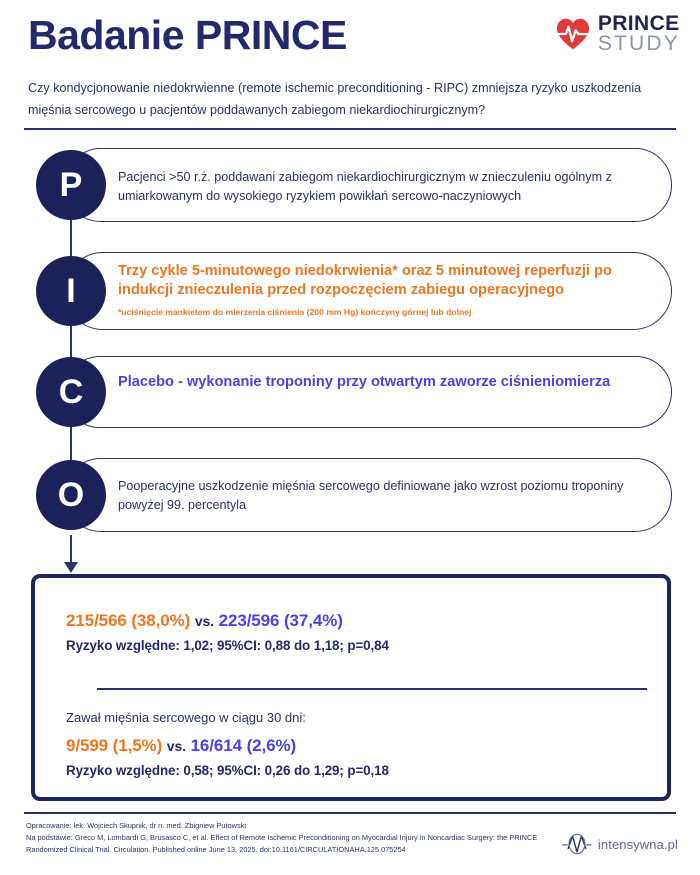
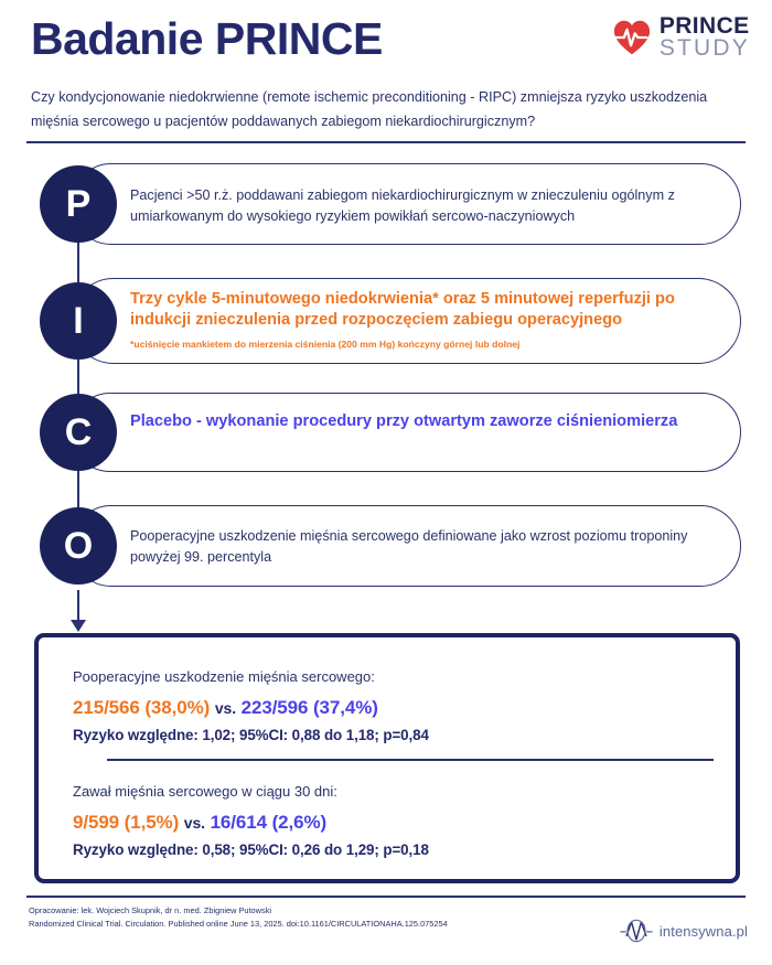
  Badanie PRINCE
  PRINCE
  STUDY
  Czy kondycjonowanie niedokrwienne (remote ischemic preconditioning - RIPC) zmniejsza ryzyko uszkodzenia mięśnia sercowego u pacjentów poddawanych zabiegom niekardiochirurgicznym?
  P
  Pacjenci >50 r.ż. poddawani zabiegom niekardiochirurgicznym w znieczuleniu ogólnym z umiarkowanym do wysokiego ryzykiem powikłań sercowo-naczyniowych
  I
  Trzy cykle 5-minutowego niedokrwienia* oraz 5 minutowej reperfuzji po indukcji znieczulenia przed rozpoczęciem zabiegu operacyjnego
  *uciśnięcie mankietem do mierzenia ciśnienia (200 mm Hg) kończyny górnej lub dolnej
  C
- Placebo - wykonanie troponiny przy otwartym zaworze ciśnieniomierza
+ Placebo - wykonanie procedury przy otwartym zaworze ciśnieniomierza
  O
  Pooperacyjne uszkodzenie mięśnia sercowego definiowane jako wzrost poziomu troponiny powyżej 99. percentyla
+ Pooperacyjne uszkodzenie mięśnia sercowego:
  215/566 (38,0%) vs. 223/596 (37,4%)
  Ryzyko względne: 1,02; 95%CI: 0,88 do 1,18; p=0,84
  Zawał mięśnia sercowego w ciągu 30 dni:
  9/599 (1,5%) vs. 16/614 (2,6%)
  Ryzyko względne: 0,58; 95%CI: 0,26 do 1,29; p=0,18
  Opracowanie: lek. Wojciech Skupnik, dr n. med. Zbigniew Putowski
- Na podstawie: Greco M, Lombardi G, Brusasco C, et al. Effect of Remote Ischemic Preconditioning on Myocardial Injury in Noncardiac Surgery: the PRINCE
  Randomized Clinical Trial. Circulation. Published online June 13, 2025. doi:10.1161/CIRCULATIONAHA.125.075254
  intensywna.pl
